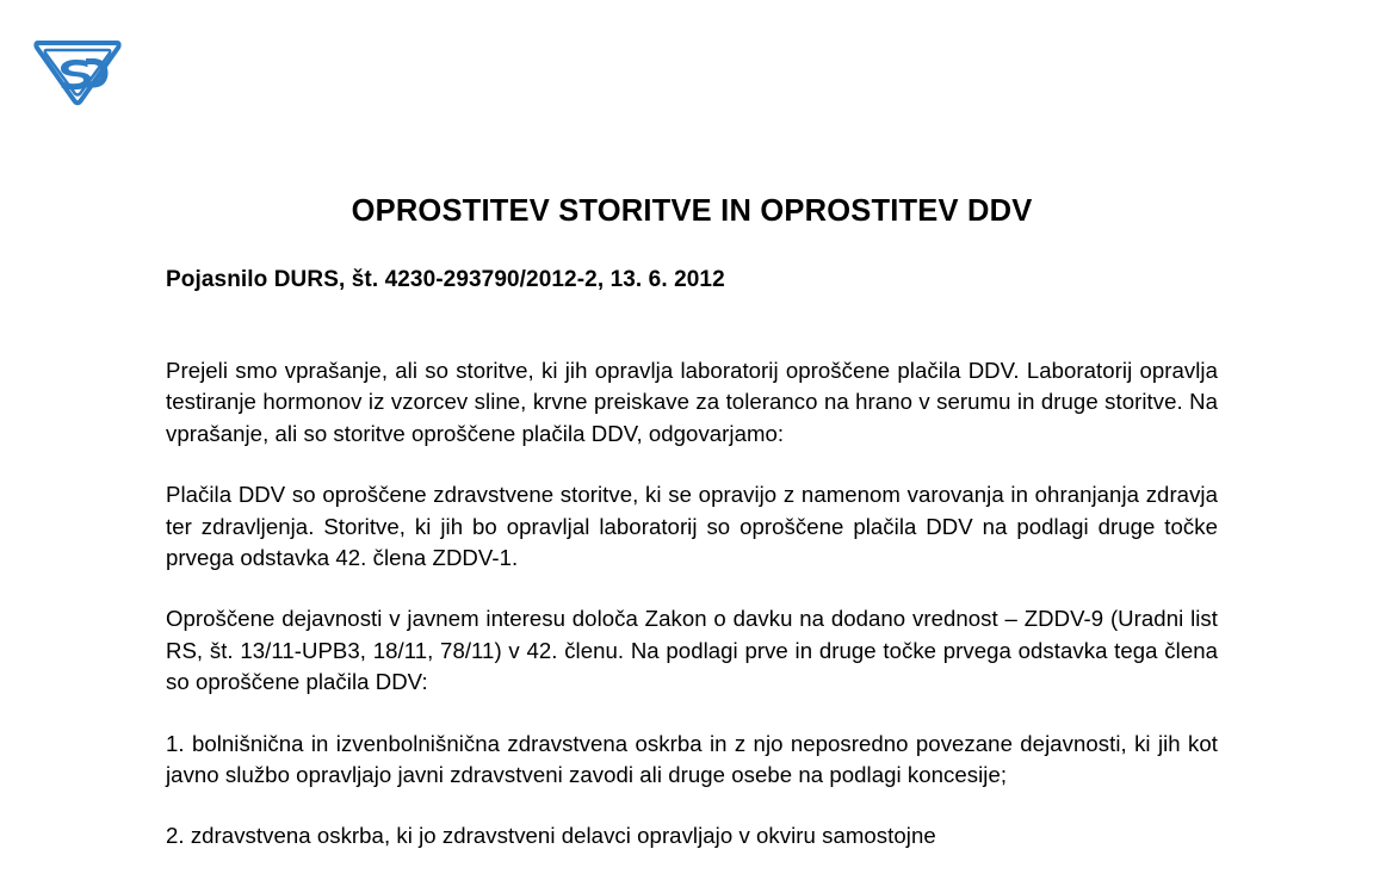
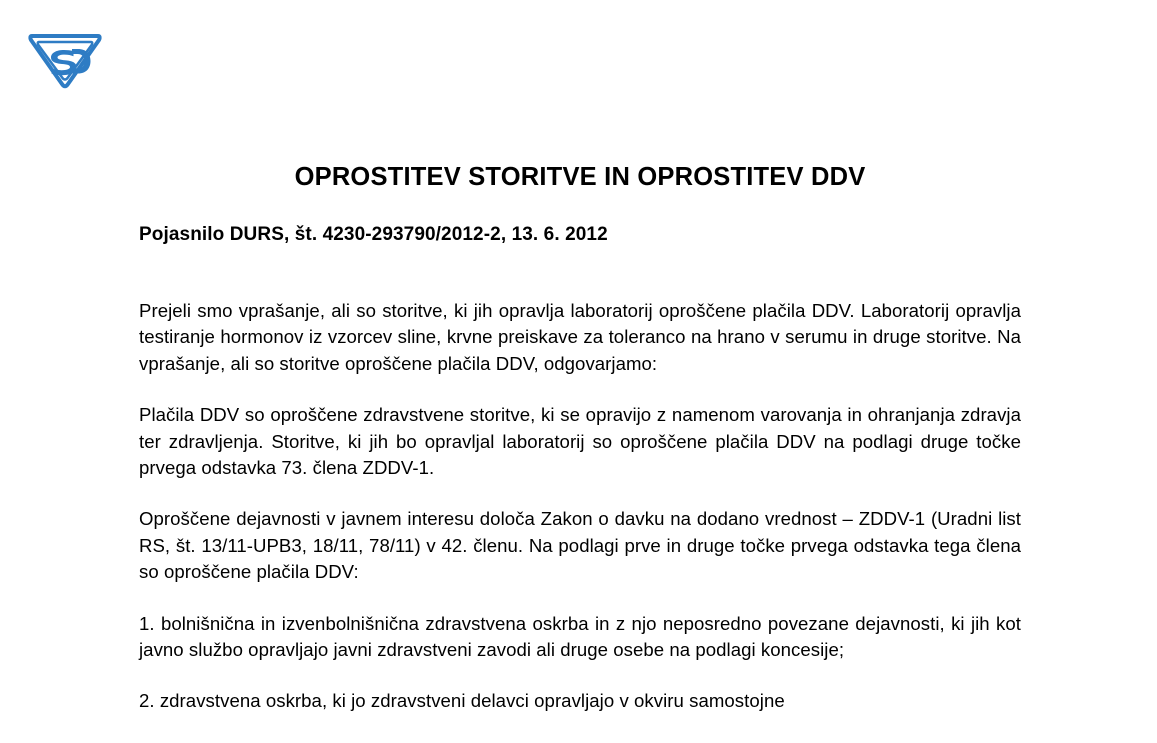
  OPROSTITEV STORITVE IN OPROSTITEV DDV
  Pojasnilo DURS, št. 4230-293790/2012-2, 13. 6. 2012
  Prejeli smo vprašanje, ali so storitve, ki jih opravlja laboratorij oproščene plačila DDV. Laboratorij opravlja testiranje hormonov iz vzorcev sline, krvne preiskave za toleranco na hrano v serumu in druge storitve. Na vprašanje, ali so storitve oproščene plačila DDV, odgovarjamo:
- Plačila DDV so oproščene zdravstvene storitve, ki se opravijo z namenom varovanja in ohranjanja zdravja ter zdravljenja. Storitve, ki jih bo opravljal laboratorij so oproščene plačila DDV na podlagi druge točke prvega odstavka 42. člena ZDDV-1.
+ Plačila DDV so oproščene zdravstvene storitve, ki se opravijo z namenom varovanja in ohranjanja zdravja ter zdravljenja. Storitve, ki jih bo opravljal laboratorij so oproščene plačila DDV na podlagi druge točke prvega odstavka 73. člena ZDDV-1.
- Oproščene dejavnosti v javnem interesu določa Zakon o davku na dodano vrednost – ZDDV-9 (Uradni list RS, št. 13/11-UPB3, 18/11, 78/11) v 42. členu. Na podlagi prve in druge točke prvega odstavka tega člena so oproščene plačila DDV:
+ Oproščene dejavnosti v javnem interesu določa Zakon o davku na dodano vrednost – ZDDV-1 (Uradni list RS, št. 13/11-UPB3, 18/11, 78/11) v 42. členu. Na podlagi prve in druge točke prvega odstavka tega člena so oproščene plačila DDV:
  1. bolnišnična in izvenbolnišnična zdravstvena oskrba in z njo neposredno povezane dejavnosti, ki jih kot javno službo opravljajo javni zdravstveni zavodi ali druge osebe na podlagi koncesije;
  2. zdravstvena oskrba, ki jo zdravstveni delavci opravljajo v okviru samostojne
